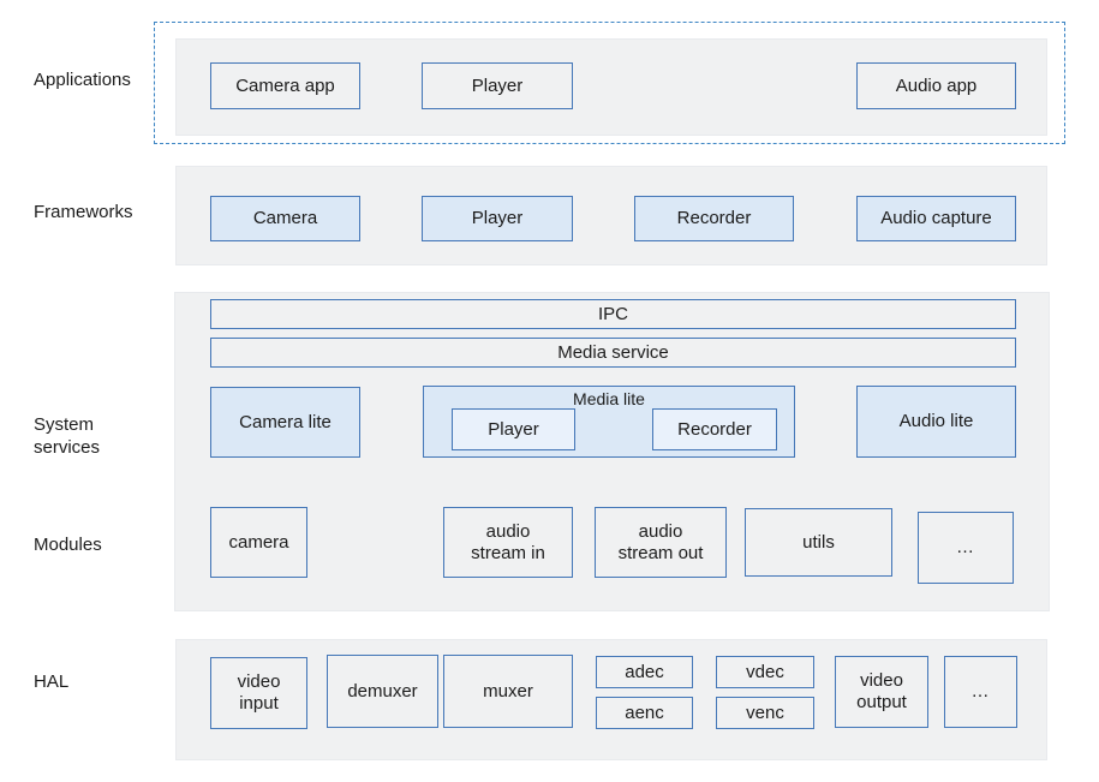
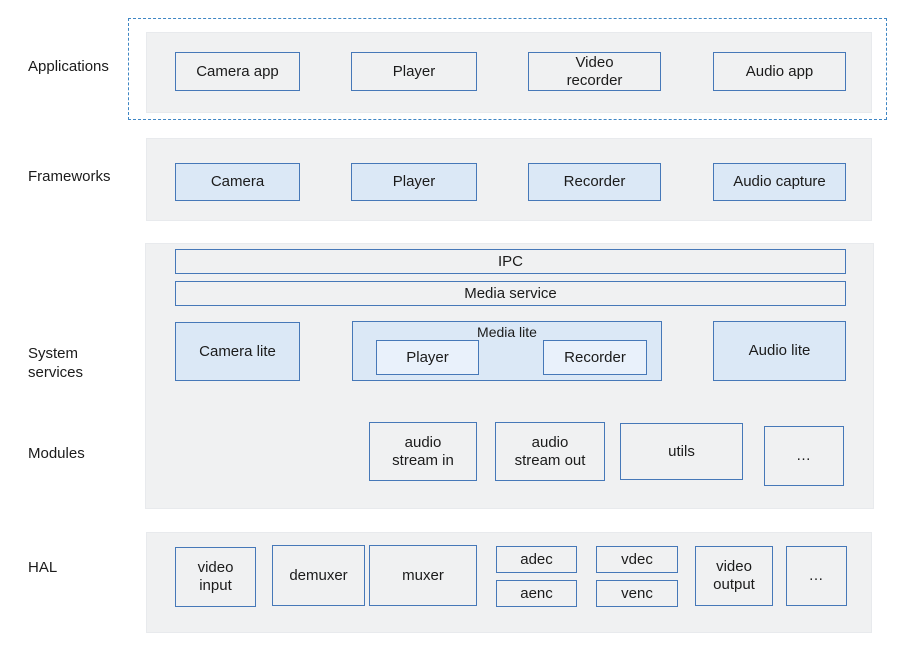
  Applications
  Frameworks
  System services
  Modules
  HAL
  Camera app
  Player
+ Video
+ recorder
  Audio app
  Camera
  Player
  Recorder
  Audio capture
  IPC
  Media service
  Camera lite
  Media lite
  Player
  Recorder
  Audio lite
- camera
  audio
  stream in
  audio
  stream out
  utils
  …
  video
  input
  demuxer
  muxer
  adec
  aenc
  vdec
  venc
  video
  output
  …
